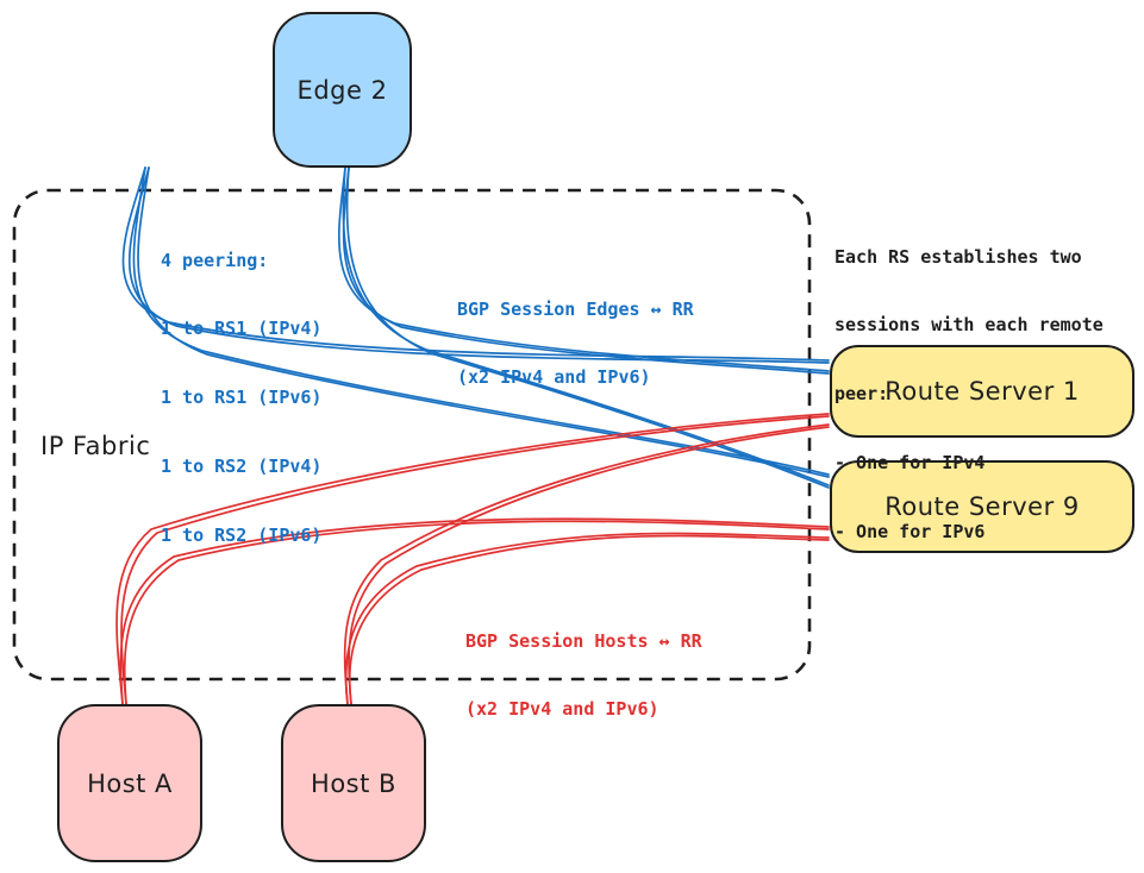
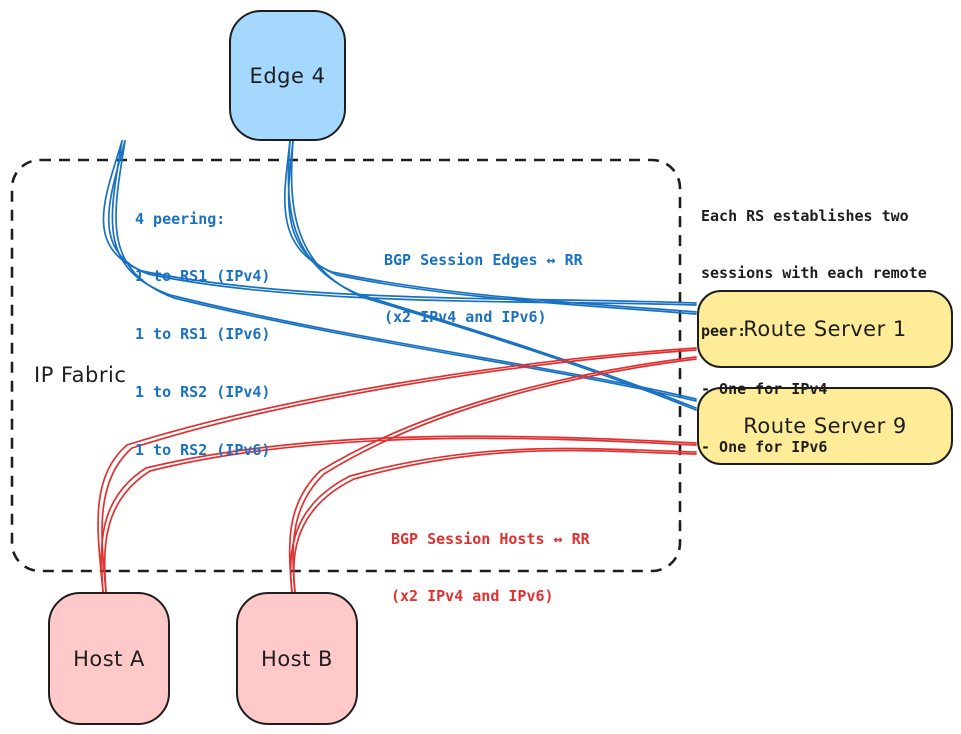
- Edge 2
+ Edge 4
  Route Server 1
  Route Server 9
  Host A
  Host B
  IP Fabric
  4 peering:
  1 to RS1 (IPv4)
  1 to RS1 (IPv6)
  1 to RS2 (IPv4)
  1 to RS2 (IPv6)
  BGP Session Edges ↔ RR
  (x2 IPv4 and IPv6)
  Each RS establishes two
  sessions with each remote
  peer:
  - One for IPv4
  - One for IPv6
  BGP Session Hosts ↔ RR
  (x2 IPv4 and IPv6)
